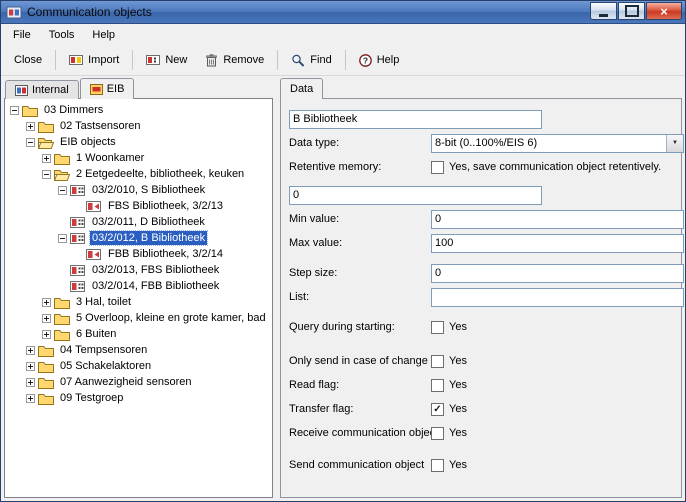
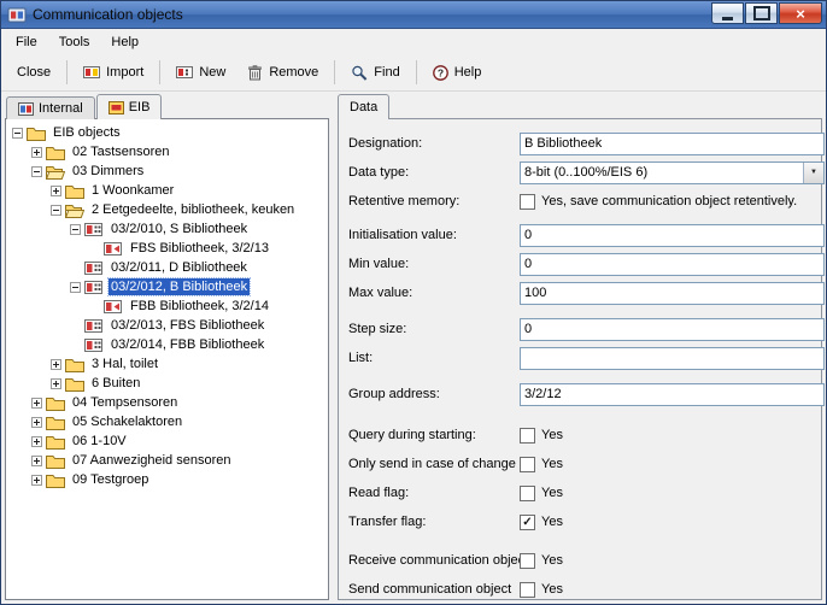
  Communication objects
  ×
  File
  Tools
  Help
  Close
  Import
  New
  Remove
  Find
  ?
  Help
  Internal
  EIB
- 03 Dimmers
+ EIB objects
  02 Tastsensoren
- EIB objects
+ 03 Dimmers
  1 Woonkamer
  2 Eetgedeelte, bibliotheek, keuken
  03/2/010, S Bibliotheek
  FBS Bibliotheek, 3/2/13
  03/2/011, D Bibliotheek
  03/2/012, B Bibliotheek
  FBB Bibliotheek, 3/2/14
  03/2/013, FBS Bibliotheek
  03/2/014, FBB Bibliotheek
  3 Hal, toilet
- 5 Overloop, kleine en grote kamer, bad
  6 Buiten
  04 Tempsensoren
  05 Schakelaktoren
+ 06 1-10V
  07 Aanwezigheid sensoren
  09 Testgroep
  Data
+ Designation:
  B Bibliotheek
  Data type:
  8-bit (0..100%/EIS 6)
  Retentive memory:
  Yes, save communication object retentively.
+ Initialisation value:
  0
  Min value:
  0
  Max value:
  100
  Step size:
  0
  List:
+ Group address:
+ 3/2/12
  Query during starting:
  Yes
  Only send in case of change
  Yes
  Read flag:
  Yes
  Transfer flag:
  ✓
  Yes
  Receive communication obje
  Yes
  Send communication object
  Yes
